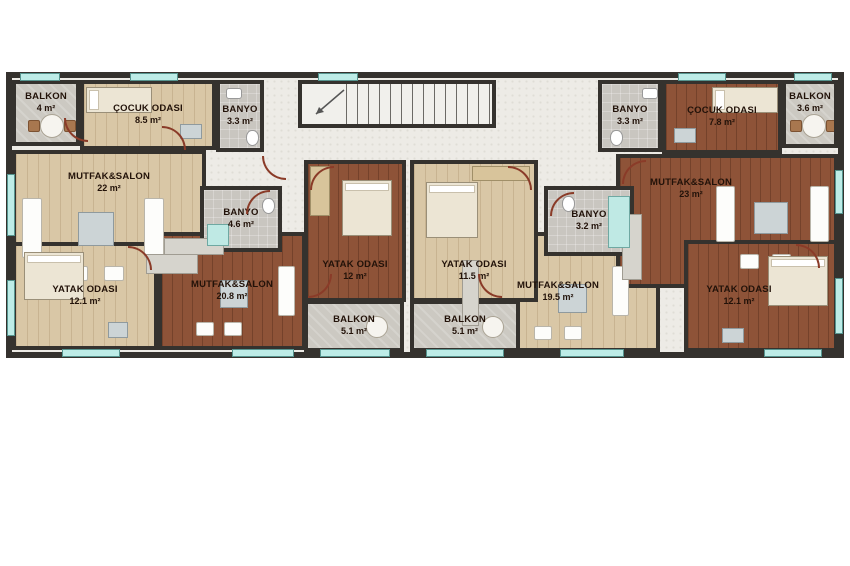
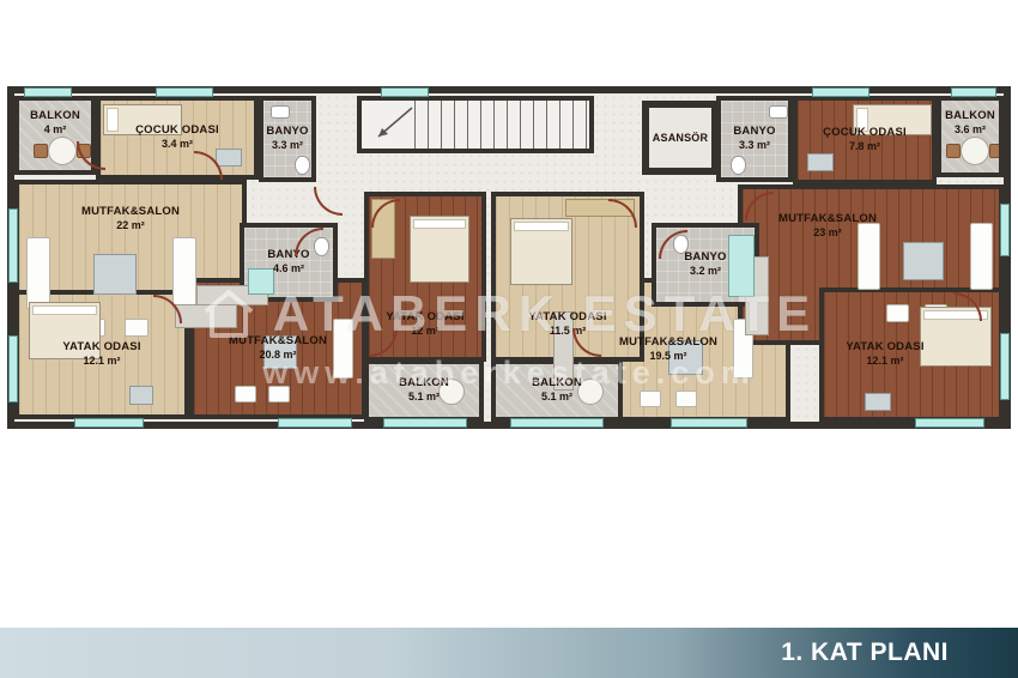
  MUTFAK&SALON
  22 m²
  MUTFAK&SALON
  20.8 m²
  MUTFAK&SALON
  19.5 m²
  MUTFAK&SALON
  23 m²
  YATAK ODASI
  12.1 m²
  BANYO
  4.6 m²
  YATAK ODASI
  12 m²
  YATAK ODASI
  11.5 m²
  BANYO
  3.2 m²
  YATAK ODASI
  12.1 m²
  BALKON
  4 m²
  ÇOCUK ODASI
- 8.5 m²
+ 3.4 m²
  BANYO
  3.3 m²
+ ASANSÖR
  BANYO
  3.3 m²
  ÇOCUK ODASI
  7.8 m²
  BALKON
  3.6 m²
  BALKON
  5.1 m²
  BALKON
  5.1 m²
+ ATABERK ESTATE
+ www.ataberkestate.com
+ 1. KAT PLANI
